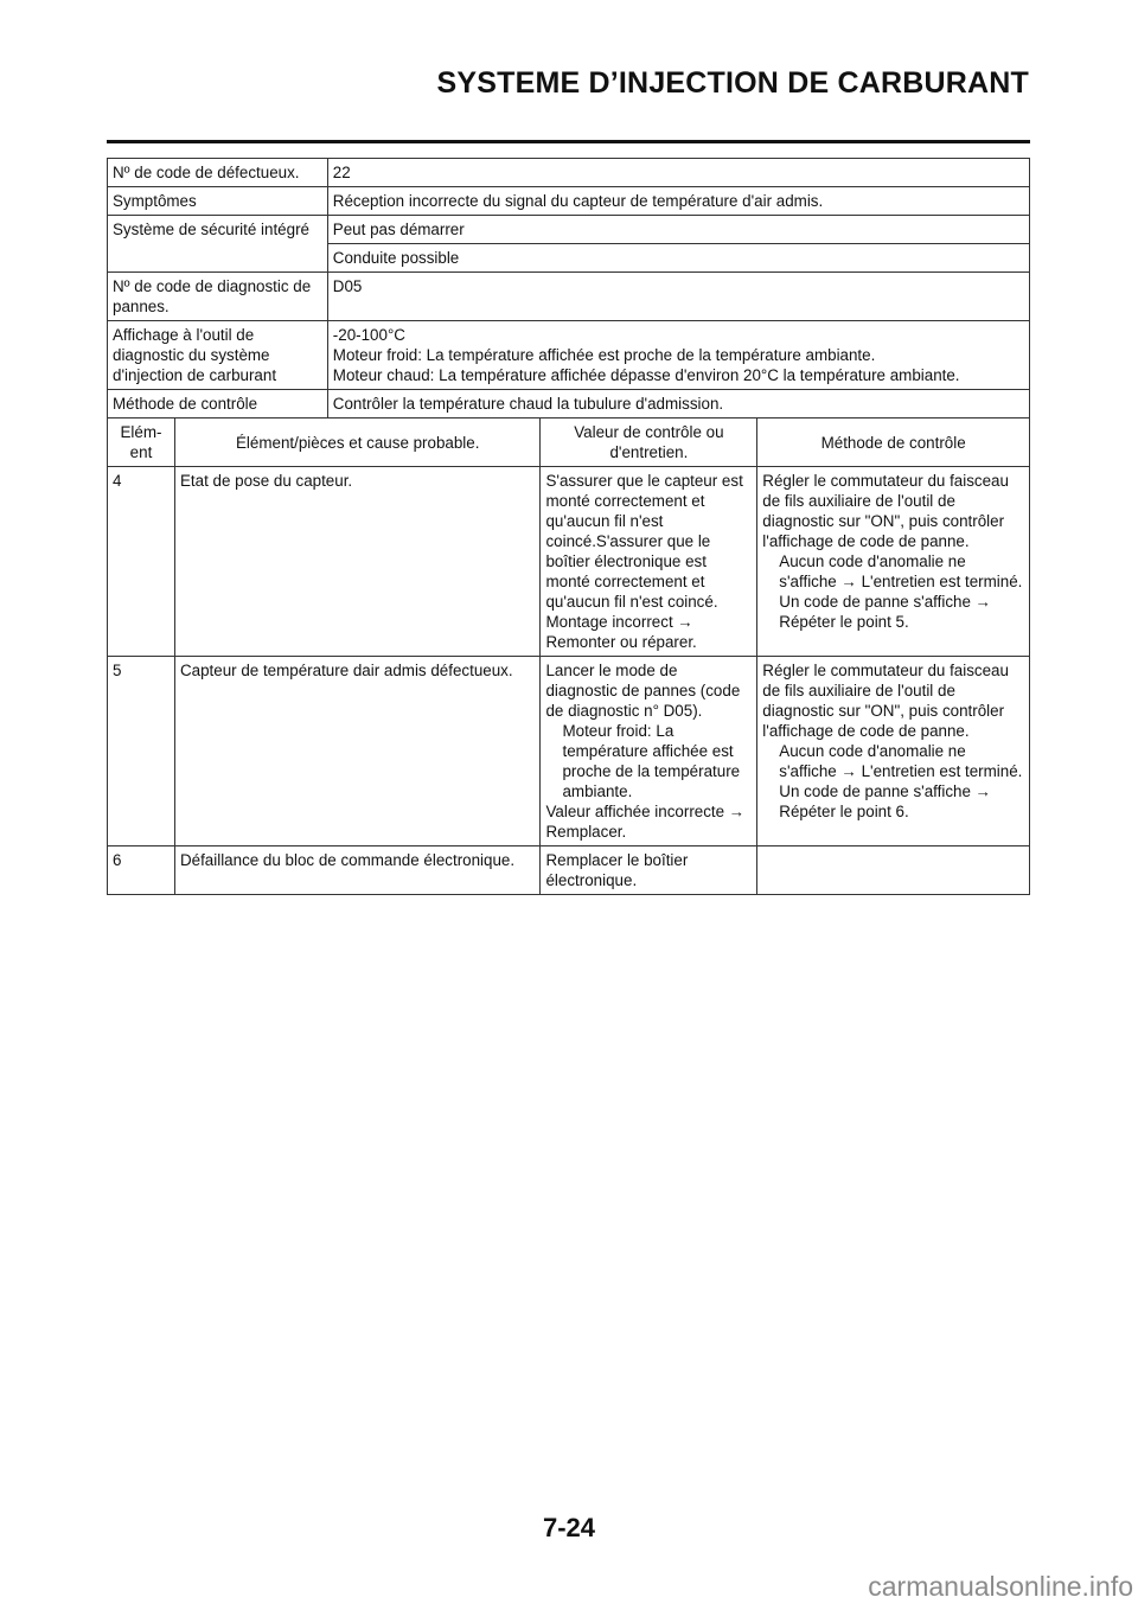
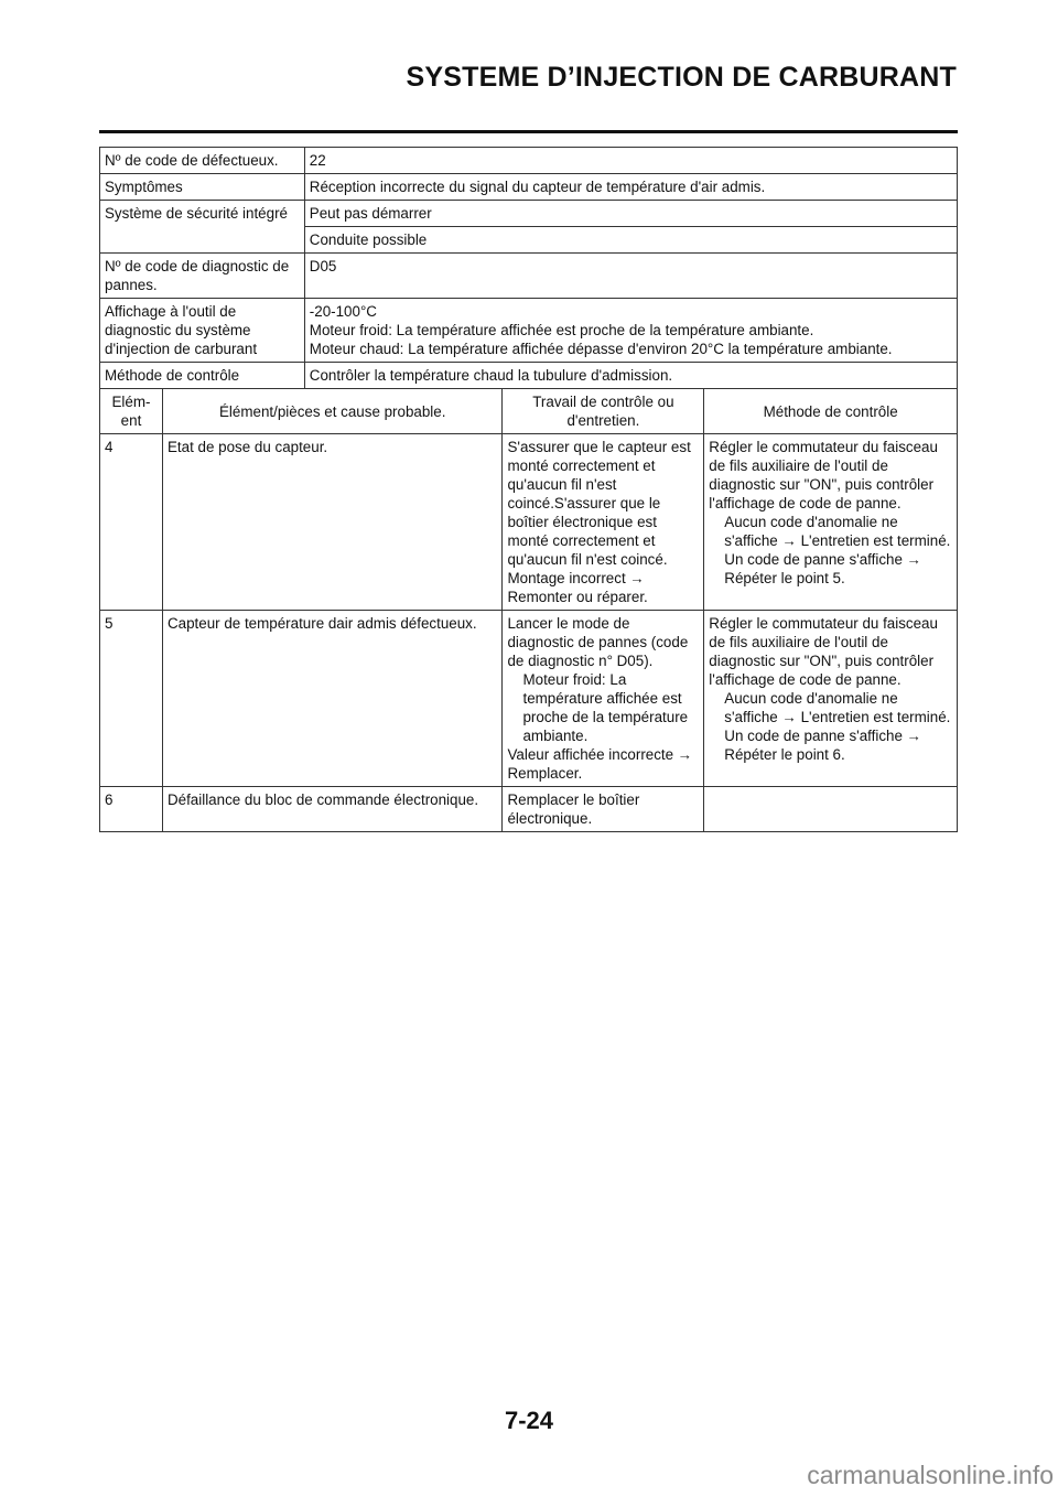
  SYSTEME D’INJECTION DE CARBURANT
  Nº de code de défectueux.	22
  Symptômes	Réception incorrecte du signal du capteur de température d'air admis.
  Système de sécurité intégré	Peut pas démarrer
  Conduite possible
  Nº de code de diagnostic de pannes.	D05
  Affichage à l'outil de diagnostic du système d'injection de carburant	-20-100°C Moteur froid: La température affichée est proche de la température ambiante. Moteur chaud: La température affichée dépasse d'environ 20°C la température ambiante.
  Méthode de contrôle	Contrôler la température chaud la tubulure d'admission.
- Elém-ent	Élément/pièces et cause probable.	Valeur de contrôle ou d'entretien.	Méthode de contrôle
+ Elém-ent	Élément/pièces et cause probable.	Travail de contrôle ou d'entretien.	Méthode de contrôle
  4	Etat de pose du capteur.	S'assurer que le capteur est monté correctement et qu'aucun fil n'est coincé.S'assurer que le boîtier électronique est monté correctement et qu'aucun fil n'est coincé. Montage incorrect → Remonter ou réparer.	Régler le commutateur du faisceau de fils auxiliaire de l'outil de diagnostic sur "ON", puis contrôler l'affichage de code de panne. Aucun code d'anomalie ne s'affiche → L'entretien est terminé. Un code de panne s'affiche → Répéter le point 5.
  5	Capteur de température dair admis défectueux.	Lancer le mode de diagnostic de pannes (code de diagnostic n° D05). Moteur froid: La température affichée est proche de la température ambiante. Valeur affichée incorrecte → Remplacer.	Régler le commutateur du faisceau de fils auxiliaire de l'outil de diagnostic sur "ON", puis contrôler l'affichage de code de panne. Aucun code d'anomalie ne s'affiche → L'entretien est terminé. Un code de panne s'affiche → Répéter le point 6.
  6	Défaillance du bloc de commande électronique.	Remplacer le boîtier électronique.
  7-24
  carmanualsonline.info
